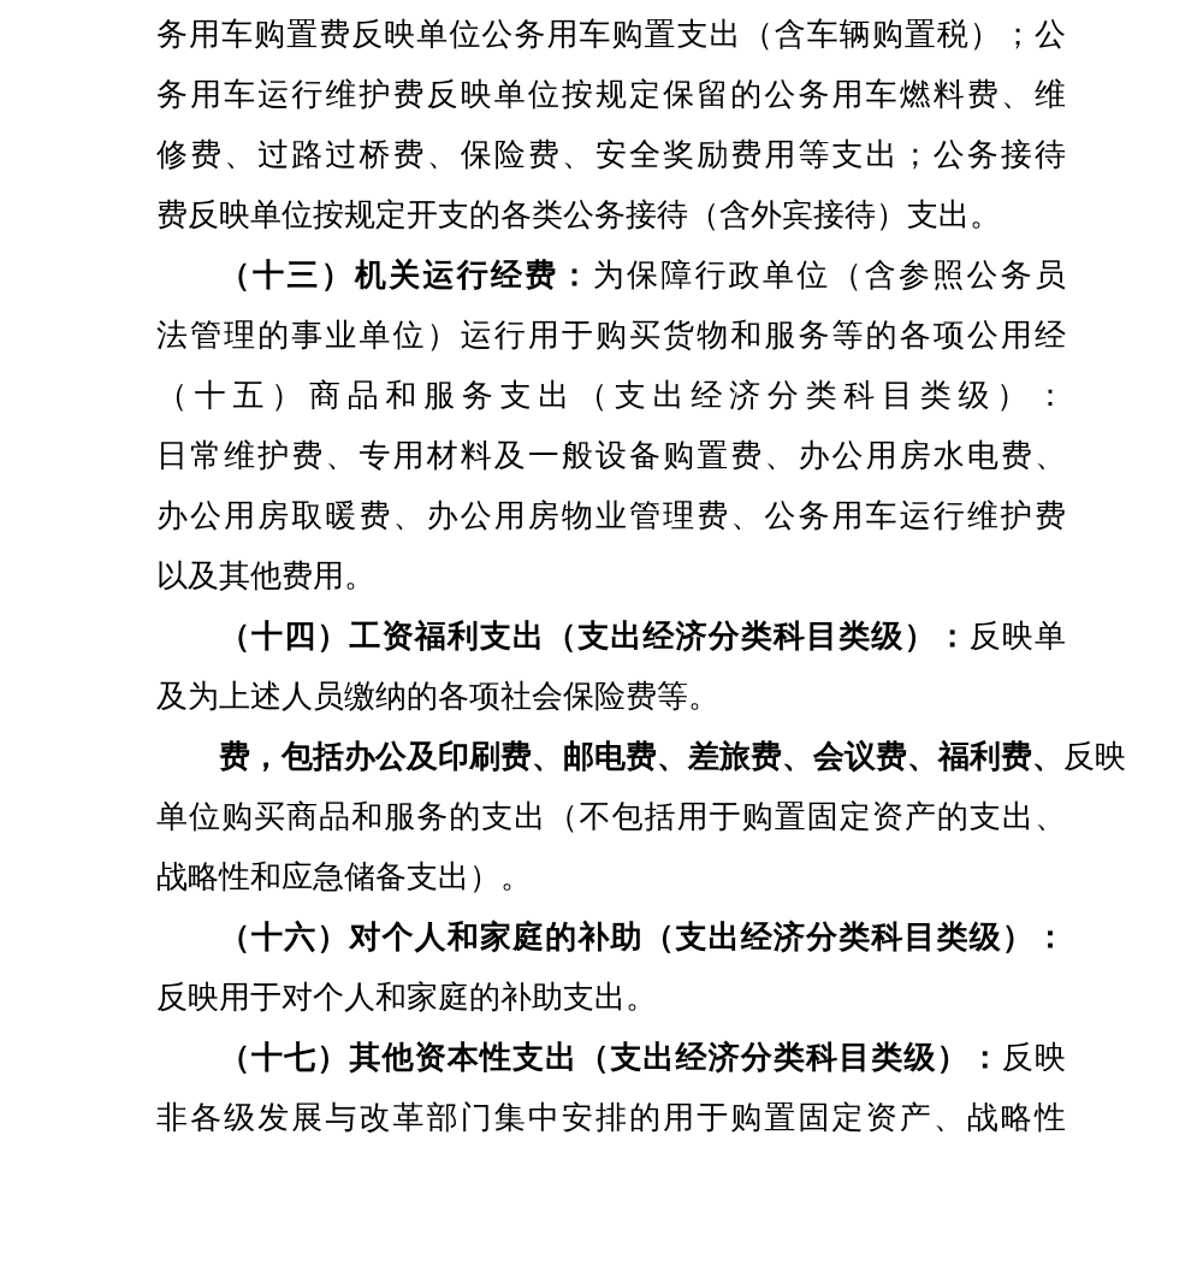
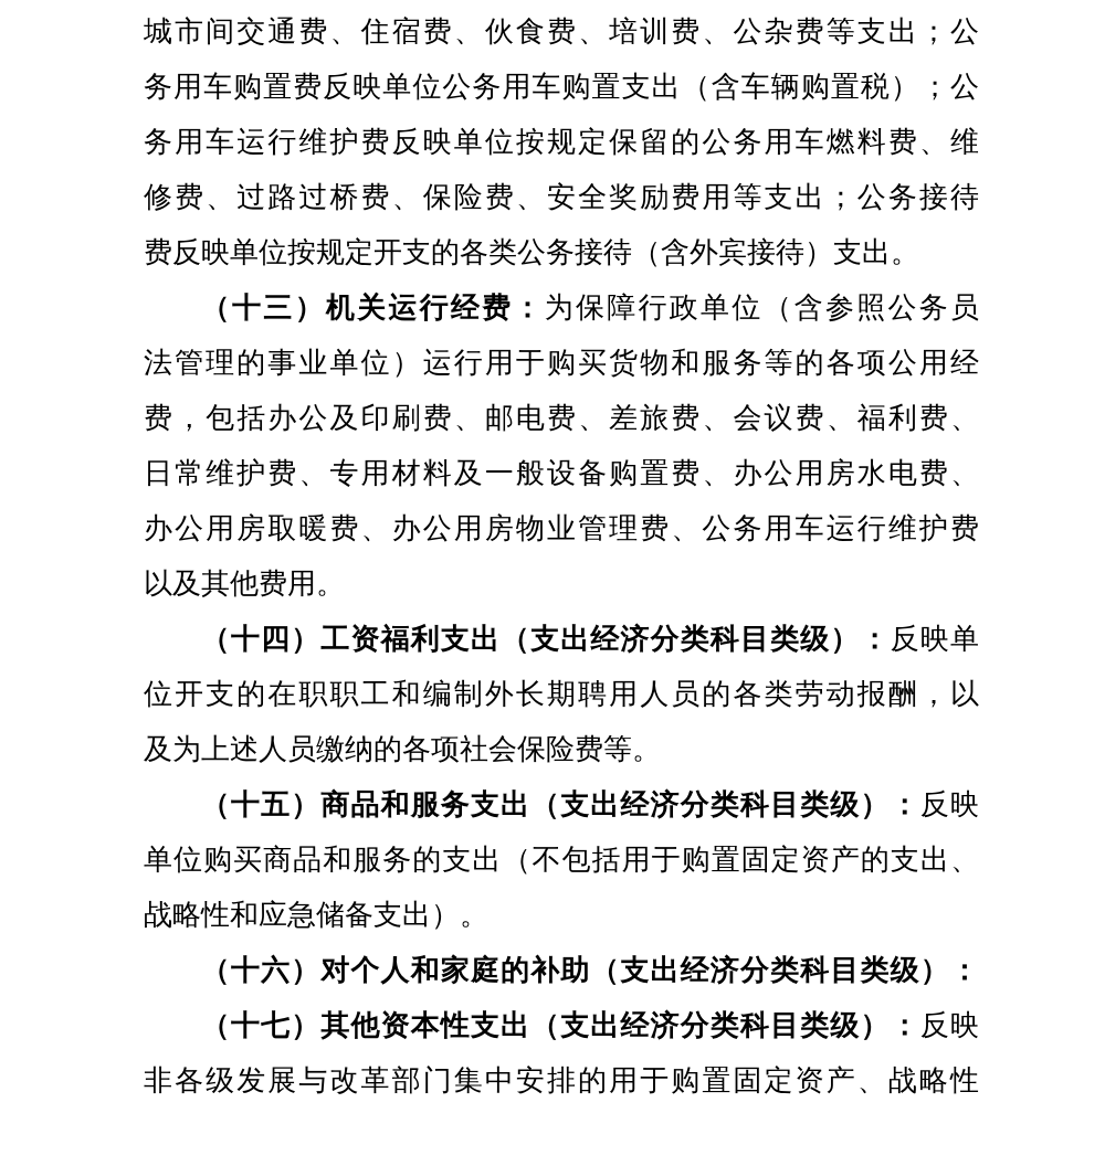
+ 城市间交通费、住宿费、伙食费、培训费、公杂费等支出；公
  务用车购置费反映单位公务用车购置支出（含车辆购置税）；公
  务用车运行维护费反映单位按规定保留的公务用车燃料费、维
  修费、过路过桥费、保险费、安全奖励费用等支出；公务接待
  费反映单位按规定开支的各类公务接待（含外宾接待）支出。
  （十三）机关运行经费：为保障行政单位（含参照公务员
  法管理的事业单位）运行用于购买货物和服务等的各项公用经
- （十五）商品和服务支出（支出经济分类科目类级）：
+ 费，包括办公及印刷费、邮电费、差旅费、会议费、福利费、
  日常维护费、专用材料及一般设备购置费、办公用房水电费、
  办公用房取暖费、办公用房物业管理费、公务用车运行维护费
  以及其他费用。
  （十四）工资福利支出（支出经济分类科目类级）：反映单
+ 位开支的在职职工和编制外长期聘用人员的各类劳动报酬，以
  及为上述人员缴纳的各项社会保险费等。
- 费，包括办公及印刷费、邮电费、差旅费、会议费、福利费、反映
+ （十五）商品和服务支出（支出经济分类科目类级）：反映
  单位购买商品和服务的支出（不包括用于购置固定资产的支出、
  战略性和应急储备支出）。
  （十六）对个人和家庭的补助（支出经济分类科目类级）：
- 反映用于对个人和家庭的补助支出。
  （十七）其他资本性支出（支出经济分类科目类级）：反映
  非各级发展与改革部门集中安排的用于购置固定资产、战略性
